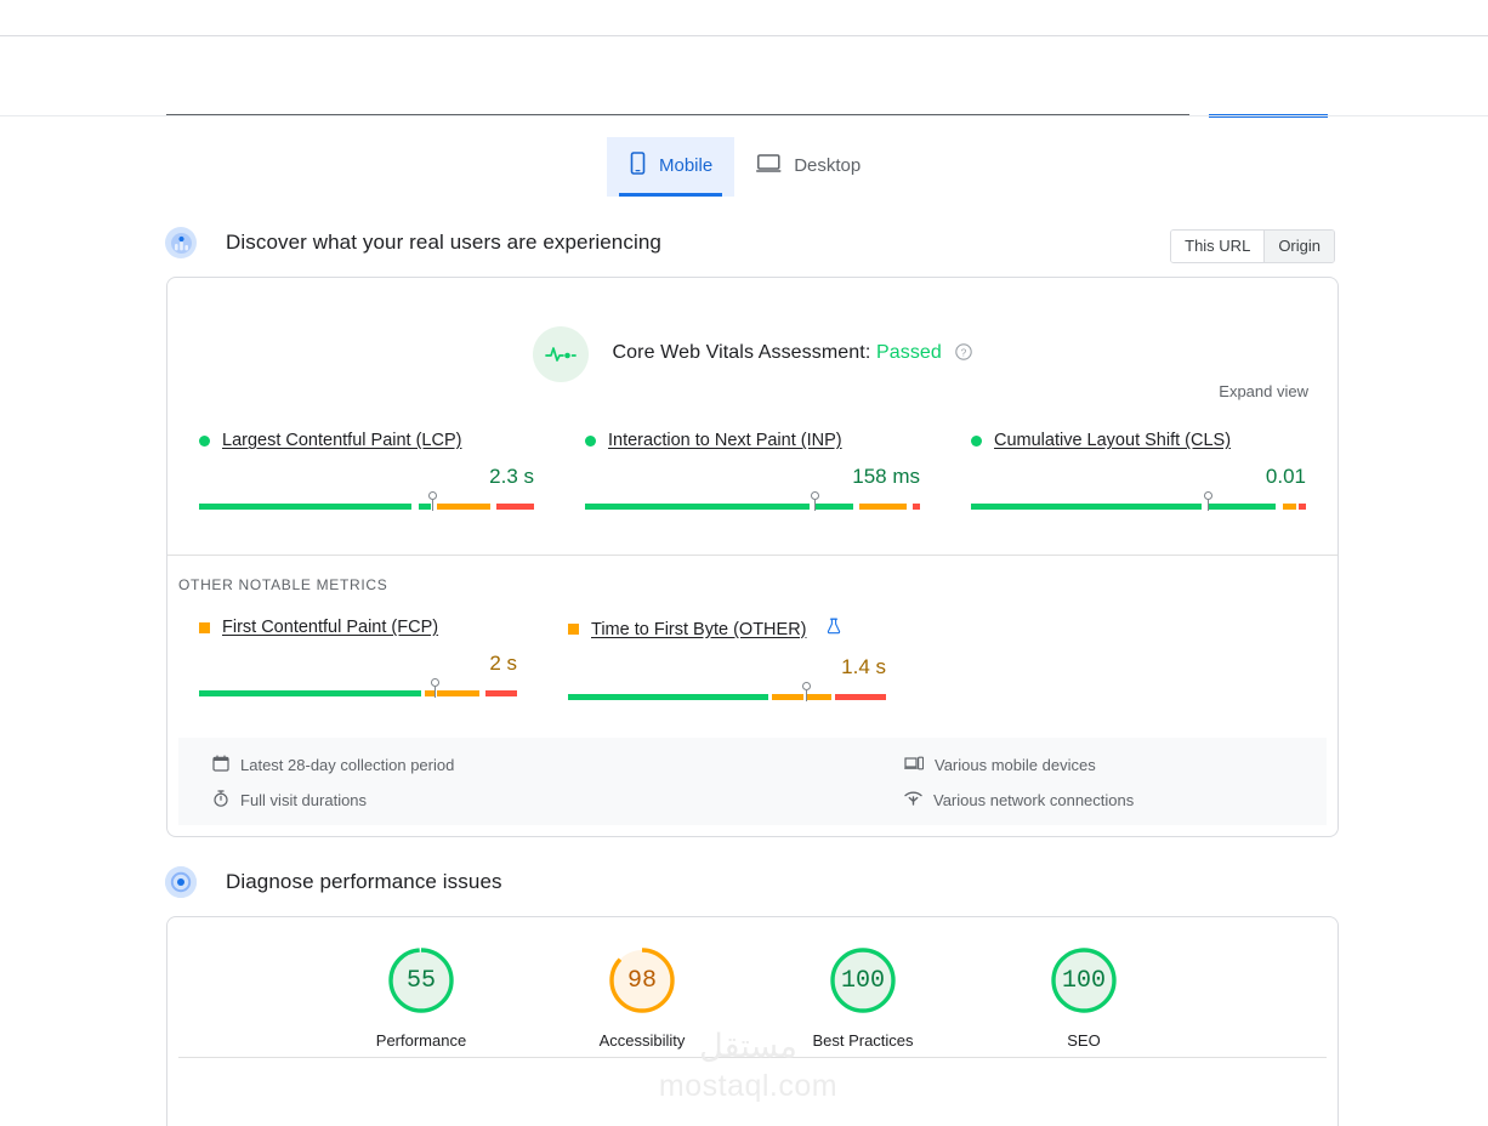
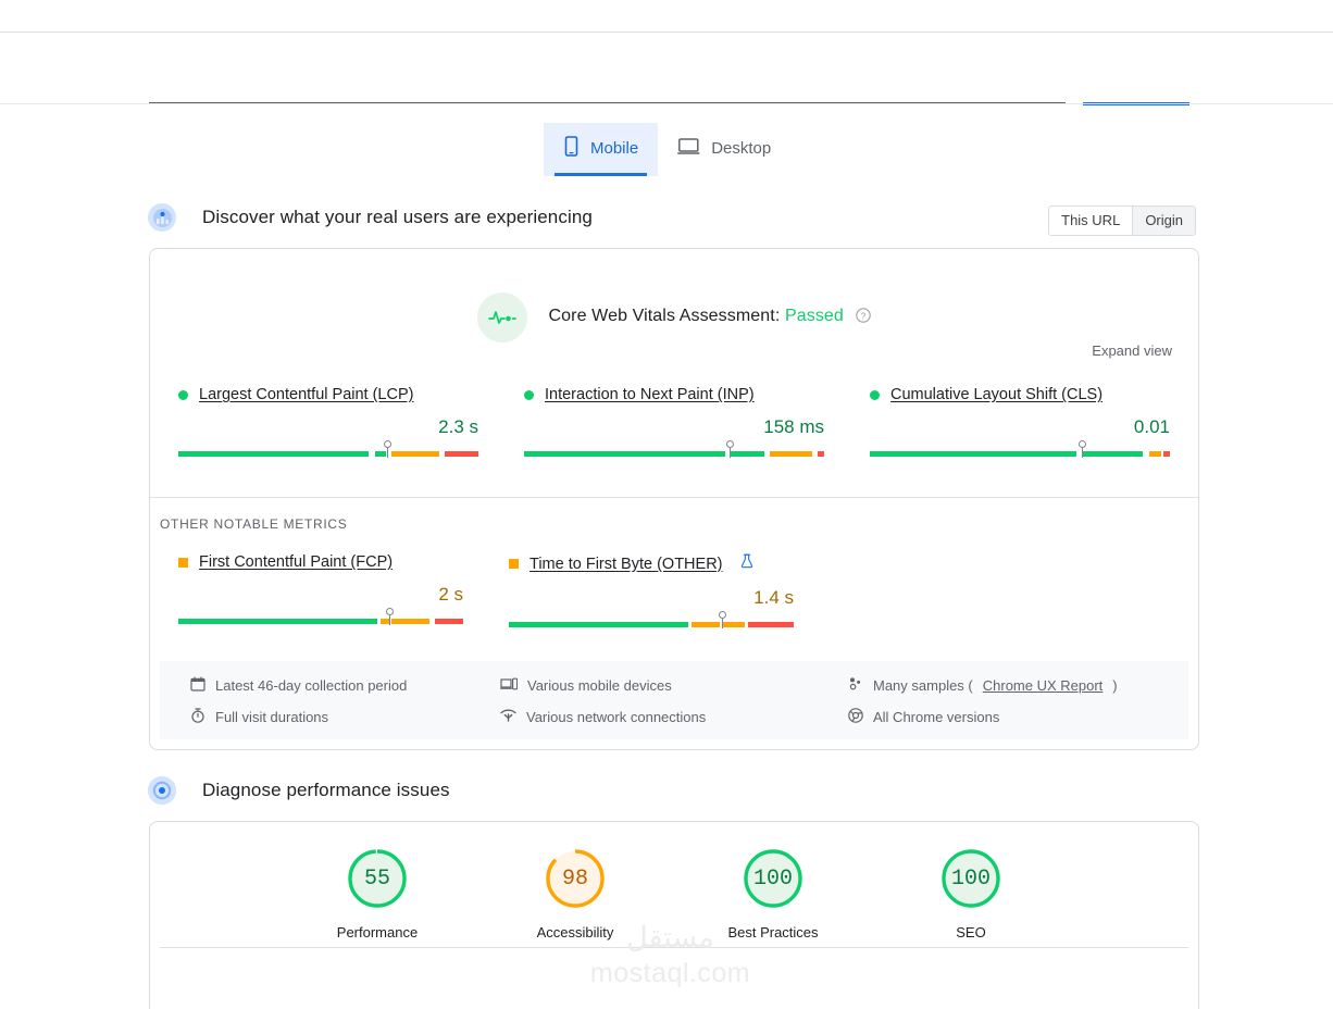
  Mobile
  Desktop
  Discover what your real users are experiencing
  This URL
  Origin
  Core Web Vitals Assessment: Passed
  ?
  Expand view
  Largest Contentful Paint (LCP)
  2.3 s
  Interaction to Next Paint (INP)
  158 ms
  Cumulative Layout Shift (CLS)
  0.01
  OTHER NOTABLE METRICS
  First Contentful Paint (FCP)
  2 s
  Time to First Byte (OTHER)
  1.4 s
- Latest 28-day collection period
+ Latest 46-day collection period
  Full visit durations
  Various mobile devices
  Various network connections
+ Many samples (
+ Chrome UX Report
+ )
+ All Chrome versions
  Diagnose performance issues
  55
  Performance
  98
  Accessibility
  100
  Best Practices
  100
  SEO
  مستقل
